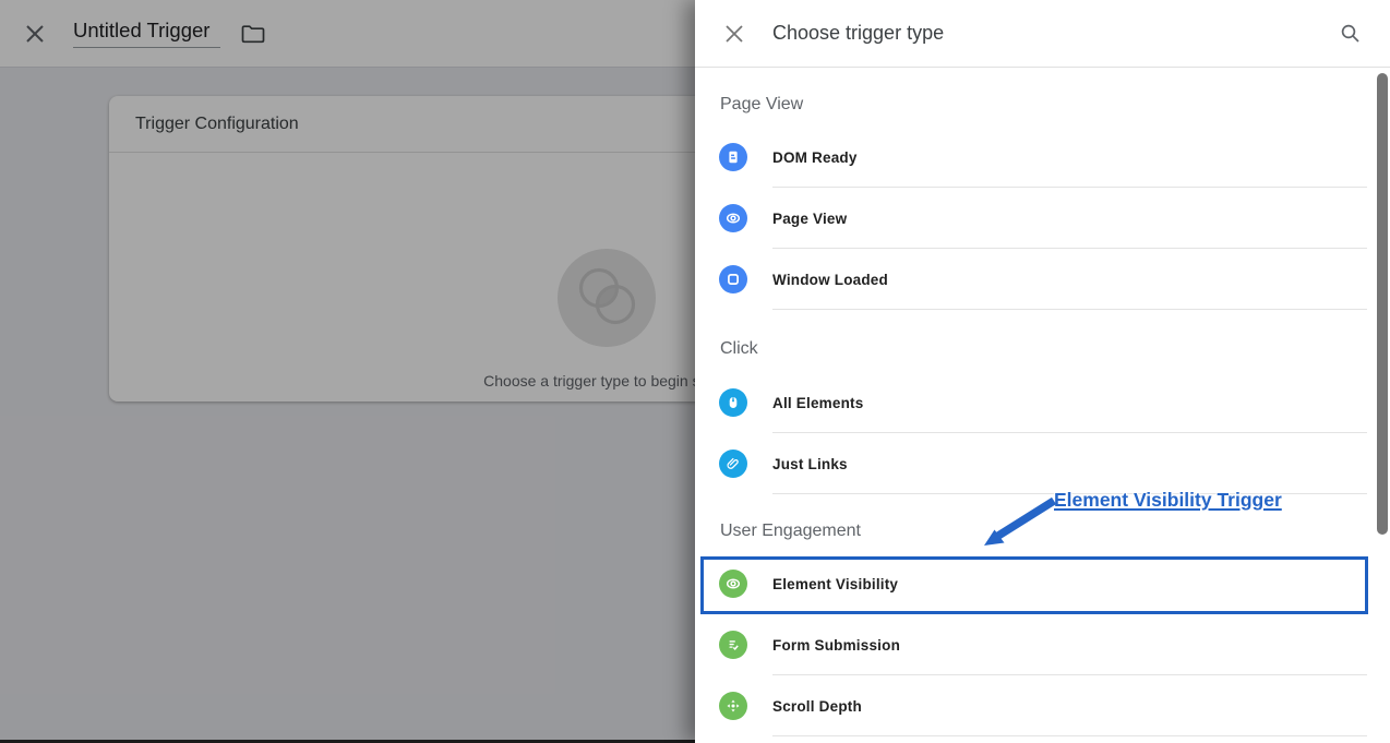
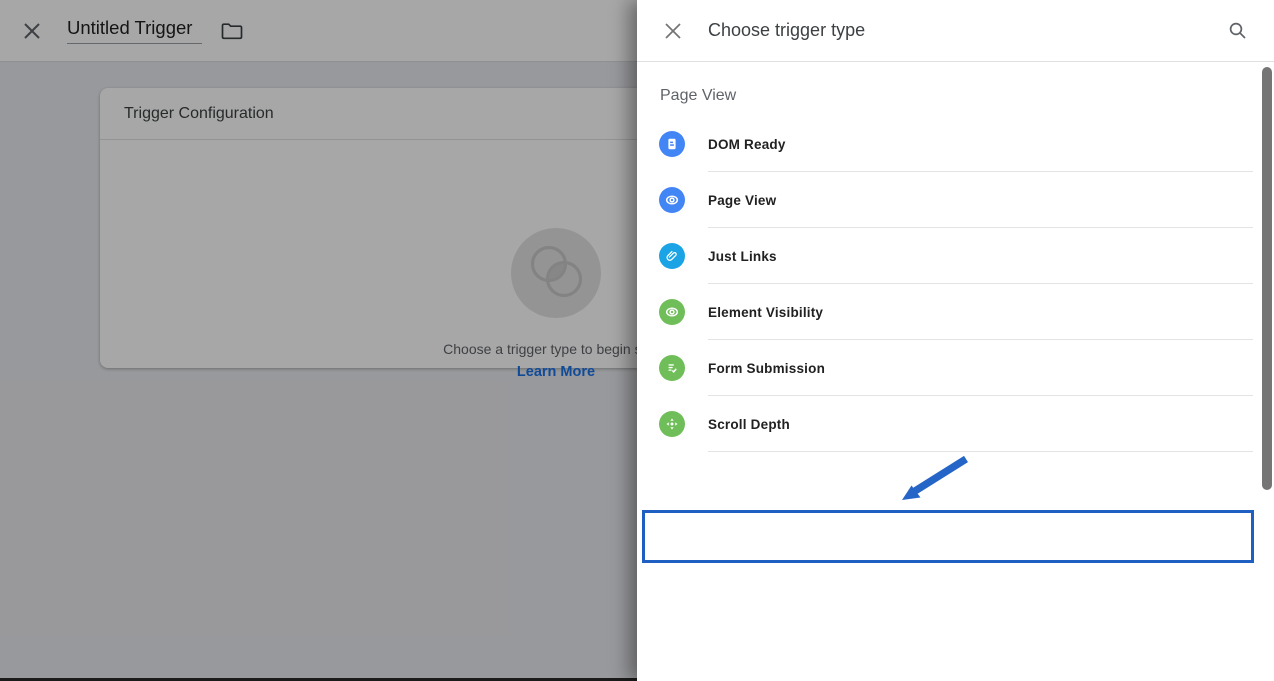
  Untitled Trigger
  Trigger Configuration
  Choose a trigger type to begin
+ Learn More
  Choose trigger type
  Page View
  DOM Ready
  Page View
- Window Loaded
- Click
- All Elements
  Just Links
- User Engagement
  Element Visibility
  Form Submission
  Scroll Depth
- Element Visibility Trigger
